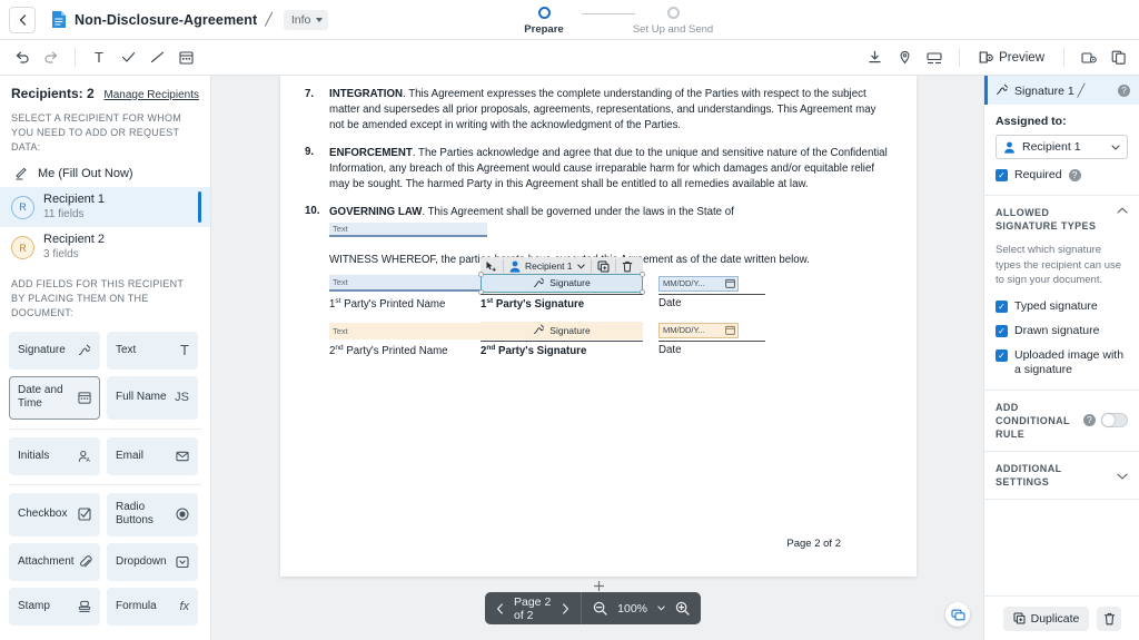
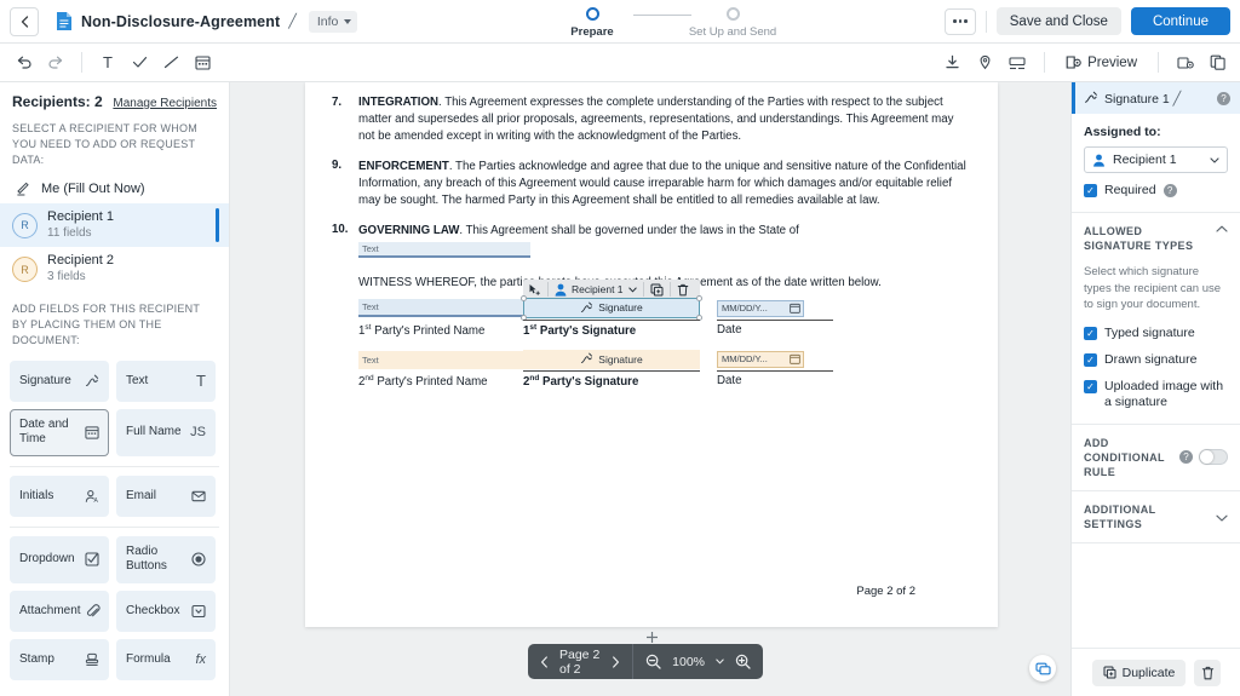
  Non-Disclosure-Agreement
  ╱
  Info
  Prepare
  Set Up and Send
+ Save and Close
+ Continue
  T
  Preview
  Recipients: 2
  Manage Recipients
  SELECT A RECIPIENT FOR WHOM YOU NEED TO ADD OR REQUEST DATA:
  Me (Fill Out Now)
  R
  Recipient 1
  11 fields
  R
  Recipient 2
  3 fields
  ADD FIELDS FOR THIS RECIPIENT BY PLACING THEM ON THE DOCUMENT:
  Signature
  Text
  T
  Date and Time
  Full Name
  JS
  Initials
  Email
- Checkbox
+ Dropdown
  Radio Buttons
  Attachment
- Dropdown
+ Checkbox
  Stamp
  Formula
  fx
  7.
  INTEGRATION. This Agreement expresses the complete understanding of the Parties with respect to the subject matter and supersedes all prior proposals, agreements, representations, and understandings. This Agreement may not be amended except in writing with the acknowledgment of the Parties.
  9.
  ENFORCEMENT. The Parties acknowledge and agree that due to the unique and sensitive nature of the Confidential Information, any breach of this Agreement would cause irreparable harm for which damages and/or equitable relief may be sought. The harmed Party in this Agreement shall be entitled to all remedies available at law.
  10.
  GOVERNING LAW. This Agreement shall be governed under the laws in the State of
  Text
  Recipient 1
  Text
  Signature
  MM/DD/Y...
  1 Party's Printed Name
  1 Party's Signature
  Date
  Text
  Signature
  MM/DD/Y...
  2 Party's Printed Name
  2 Party's Signature
  Date
  Page 2 of 2
  Page 2 of 2
  100%
  Signature 1 ╱
  ?
  Assigned to:
  Recipient 1
  ✓
  Required
  ?
  ALLOWED SIGNATURE TYPES
  Select which signature types the recipient can use to sign your document.
  ✓
  Typed signature
  ✓
  Drawn signature
  ✓
  Uploaded image with a signature
  ADD CONDITIONAL RULE
  ?
  ADDITIONAL SETTINGS
  Duplicate
